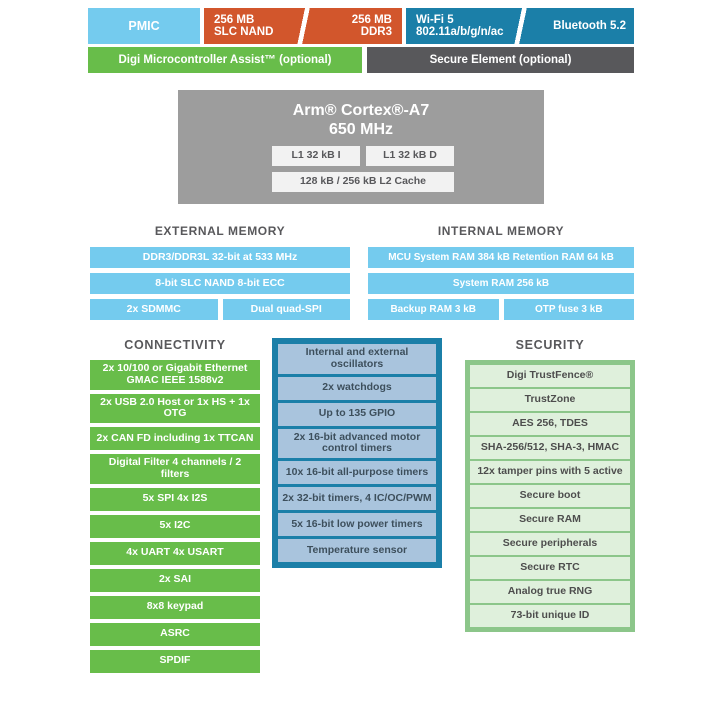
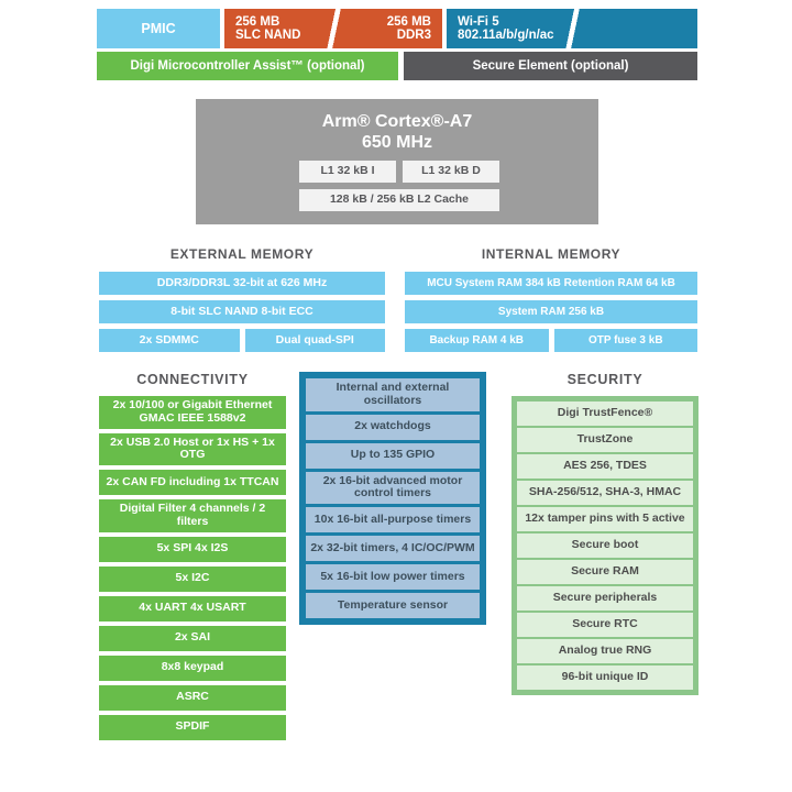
  PMIC
  256 MB
  SLC NAND
  256 MB
  DDR3
  Wi-Fi 5
  802.11a/b/g/n/ac
- Bluetooth 5.2
  Digi Microcontroller Assist™ (optional)
  Secure Element (optional)
  Arm® Cortex®-A7
  650 MHz
  L1 32 kB I
  L1 32 kB D
  128 kB / 256 kB L2 Cache
  EXTERNAL MEMORY
- DDR3/DDR3L 32-bit at 533 MHz
+ DDR3/DDR3L 32-bit at 626 MHz
  8-bit SLC NAND 8-bit ECC
  2x SDMMC
  Dual quad-SPI
  INTERNAL MEMORY
  MCU System RAM 384 kB Retention RAM 64 kB
  System RAM 256 kB
- Backup RAM 3 kB
+ Backup RAM 4 kB
  OTP fuse 3 kB
  CONNECTIVITY
  2x 10/100 or Gigabit Ethernet GMAC IEEE 1588v2
  2x USB 2.0 Host or 1x HS + 1x OTG
  2x CAN FD including 1x TTCAN
  Digital Filter 4 channels / 2 filters
  5x SPI 4x I2S
  5x I2C
  4x UART 4x USART
  2x SAI
  8x8 keypad
  ASRC
  SPDIF
  Internal and external oscillators
  2x watchdogs
  Up to 135 GPIO
  2x 16-bit advanced motor control timers
  10x 16-bit all-purpose timers
  2x 32-bit timers, 4 IC/OC/PWM
  5x 16-bit low power timers
  Temperature sensor
  SECURITY
  Digi TrustFence®
  TrustZone
  AES 256, TDES
  SHA-256/512, SHA-3, HMAC
  12x tamper pins with 5 active
  Secure boot
  Secure RAM
  Secure peripherals
  Secure RTC
  Analog true RNG
- 73-bit unique ID
+ 96-bit unique ID
